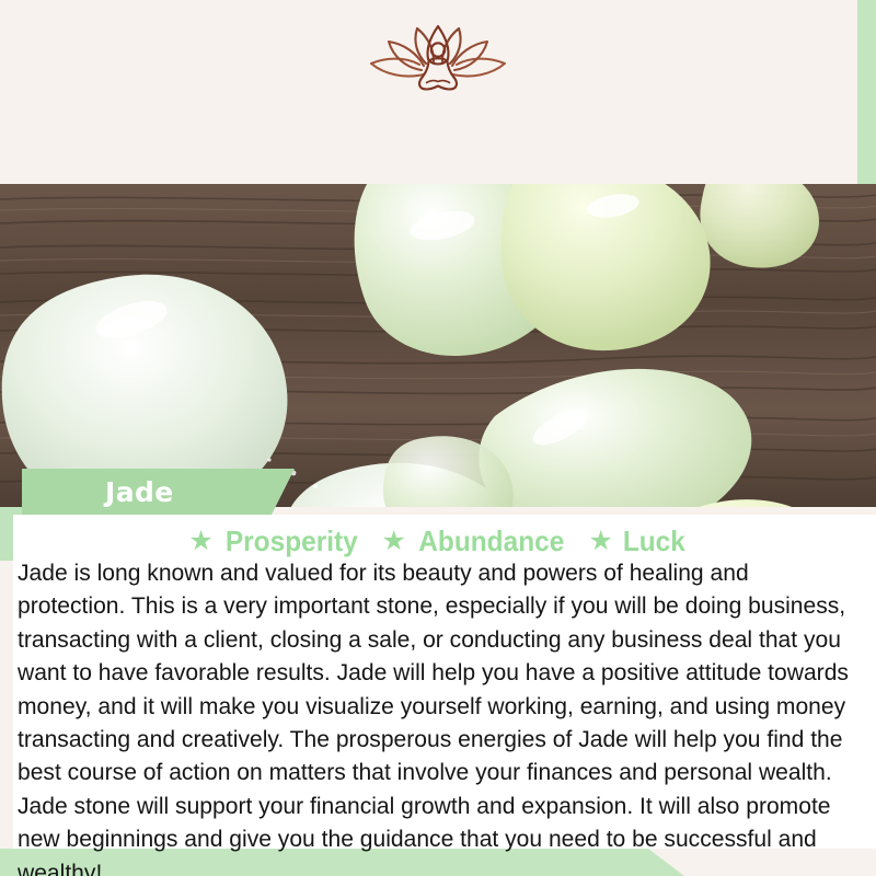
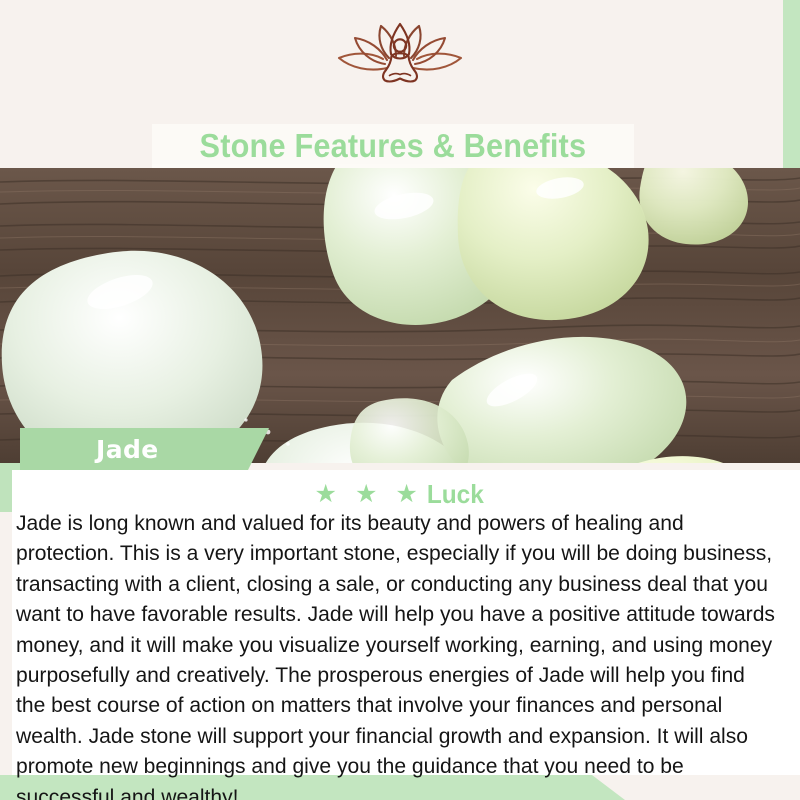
+ Stone Features & Benefits
  Jade
  ★
- Prosperity
  ★
- Abundance
  ★
  Luck
- Jade is long known and valued for its beauty and powers of healing and protection. This is a very important stone, especially if you will be doing business, transacting with a client, closing a sale, or conducting any business deal that you want to have favorable results. Jade will help you have a positive attitude towards money, and it will make you visualize yourself working, earning, and using money transacting and creatively. The prosperous energies of Jade will help you find the best course of action on matters that involve your finances and personal wealth. Jade stone will support your financial growth and expansion. It will also promote new beginnings and give you the guidance that you need to be successful and wealthy!
+ Jade is long known and valued for its beauty and powers of healing and protection. This is a very important stone, especially if you will be doing business, transacting with a client, closing a sale, or conducting any business deal that you want to have favorable results. Jade will help you have a positive attitude towards money, and it will make you visualize yourself working, earning, and using money purposefully and creatively. The prosperous energies of Jade will help you find the best course of action on matters that involve your finances and personal wealth. Jade stone will support your financial growth and expansion. It will also promote new beginnings and give you the guidance that you need to be successful and wealthy!
